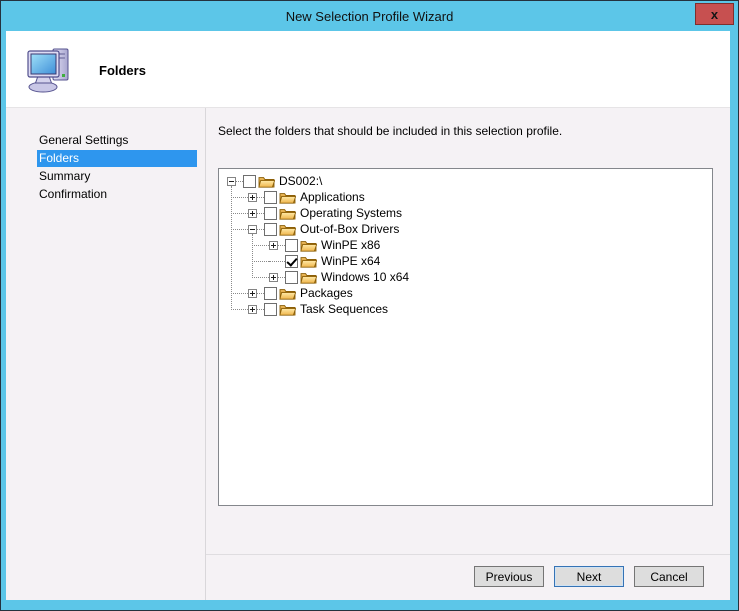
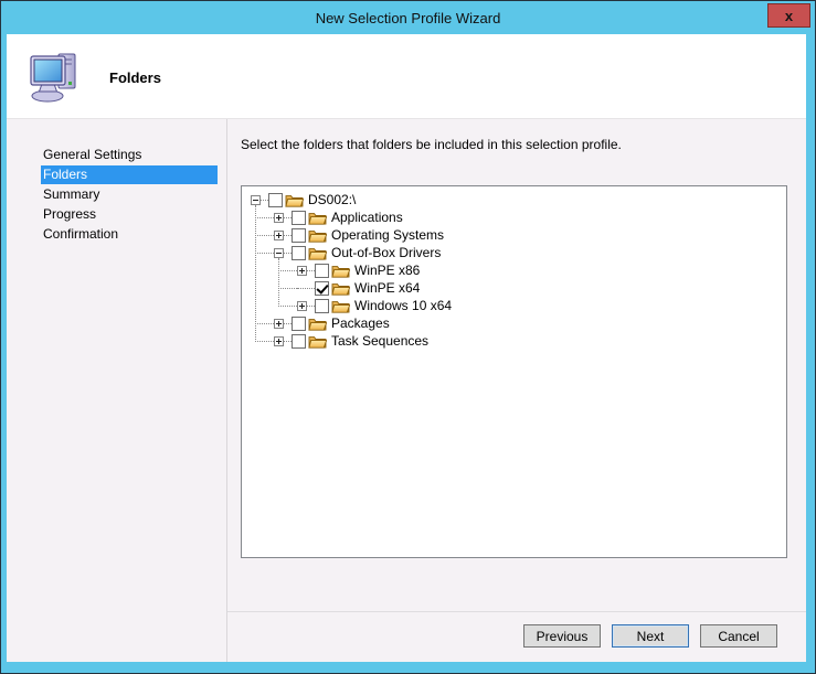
  New Selection Profile Wizard
  x
  Folders
  General Settings
  Folders
  Summary
+ Progress
  Confirmation
- Select the folders that should be included in this selection profile.
+ Select the folders that folders be included in this selection profile.
  DS002:\
  Applications
  Operating Systems
  Out-of-Box Drivers
  WinPE x86
  WinPE x64
  Windows 10 x64
  Packages
  Task Sequences
  Previous
  Next
  Cancel
